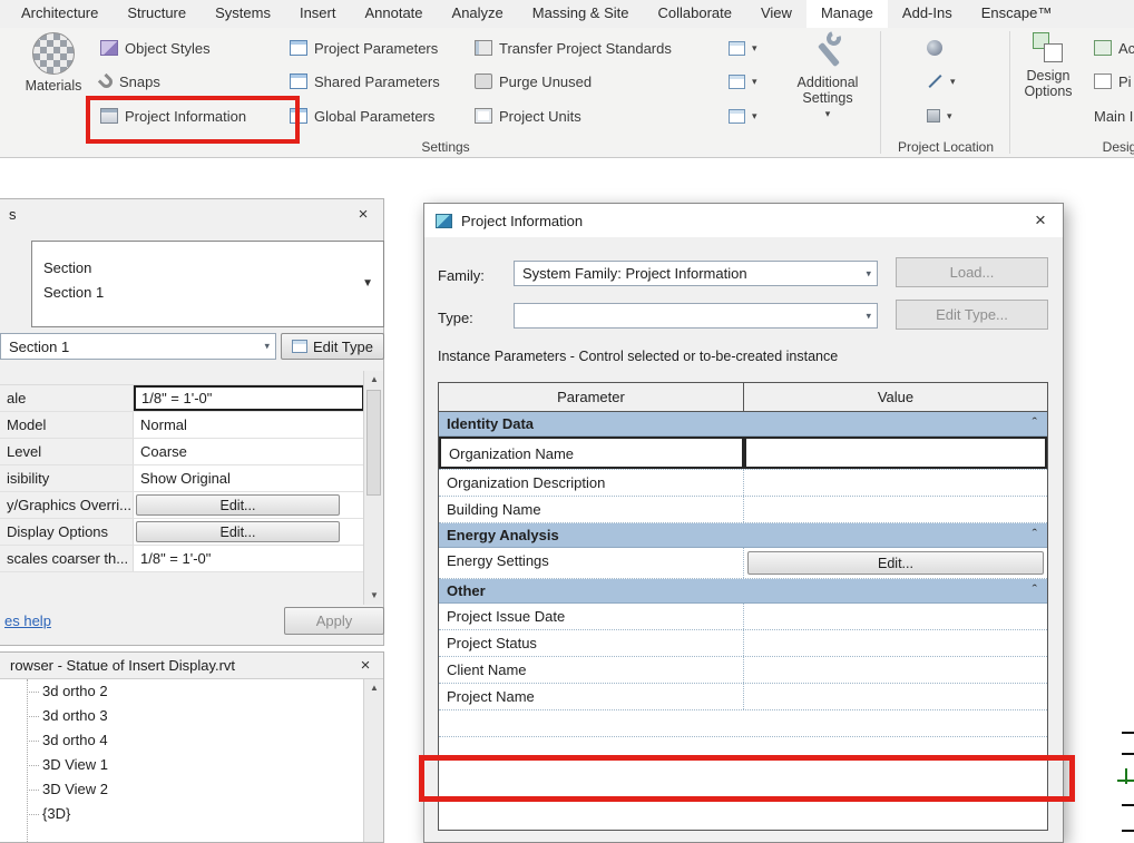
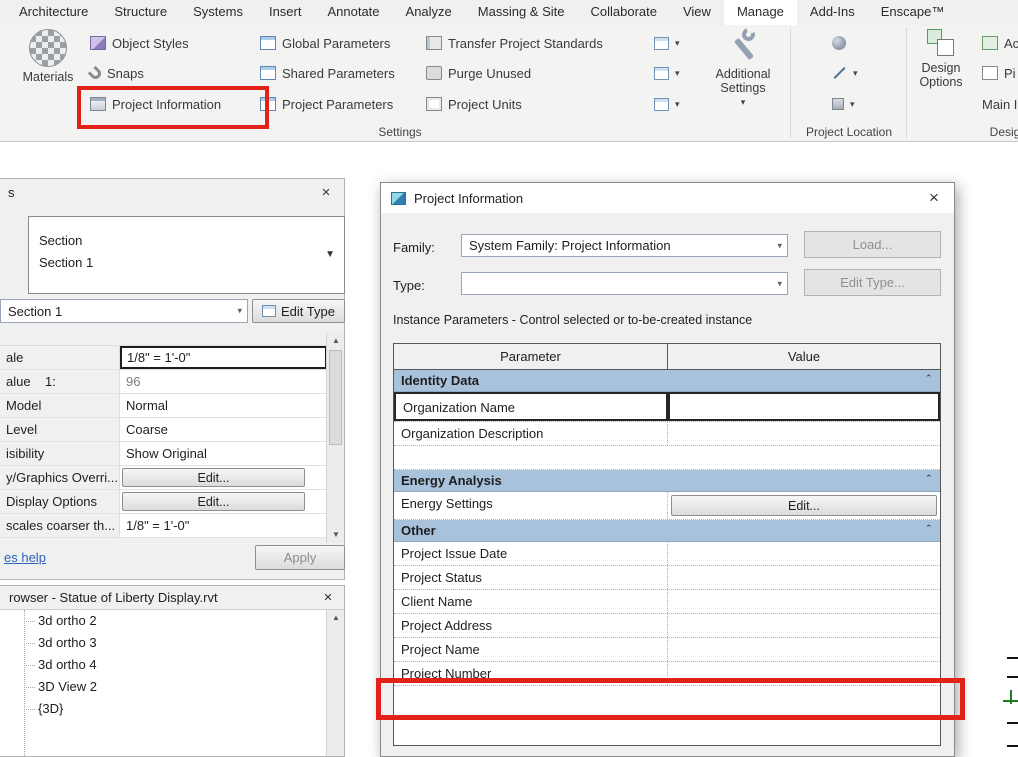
  Architecture
  Structure
  Systems
  Insert
  Annotate
  Analyze
  Massing & Site
  Collaborate
  View
  Manage
  Add-Ins
  Enscape™
  Materials
  Object Styles
  Snaps
  Project Information
- Project Parameters
+ Global Parameters
  Shared Parameters
- Global Parameters
+ Project Parameters
  Transfer Project Standards
  Purge Unused
  Project Units
  ▾
  ▾
  ▾
  Additional Settings
  ▾
  ▾
  ▾
  Design Options
  Ac
  Pi
  Main I
  Settings
  Project Location
  Desig
  s
  ×
  Section
  Section 1
  ▼
  Section 1
  ▾
  Edit Type
  ale
  1/8" = 1'-0"
+ alue 1:
+ 96
  Model
  Normal
  Level
  Coarse
  isibility
  Show Original
  y/Graphics Overri...
  Edit...
  Display Options
  Edit...
  scales coarser th...
  1/8" = 1'-0"
  ▲
  ▼
  es help
  Apply
- rowser - Statue of Insert Display.rvt
+ rowser - Statue of Liberty Display.rvt
  ×
  3d ortho 2
  3d ortho 3
  3d ortho 4
- 3D View 1
  3D View 2
  {3D}
  ▲
  Project Information
  ×
  Family:
  System Family: Project Information
  ▾
  Load...
  Type:
  ▾
  Edit Type...
  Instance Parameters - Control selected or to-be-created instance
  Parameter
  Value
  Identity Data
  ˆ
  Organization Name
  Organization Description
- Building Name
  Energy Analysis
  ˆ
  Energy Settings
  Edit...
  Other
  ˆ
  Project Issue Date
  Project Status
  Client Name
+ Project Address
  Project Name
+ Project Number
